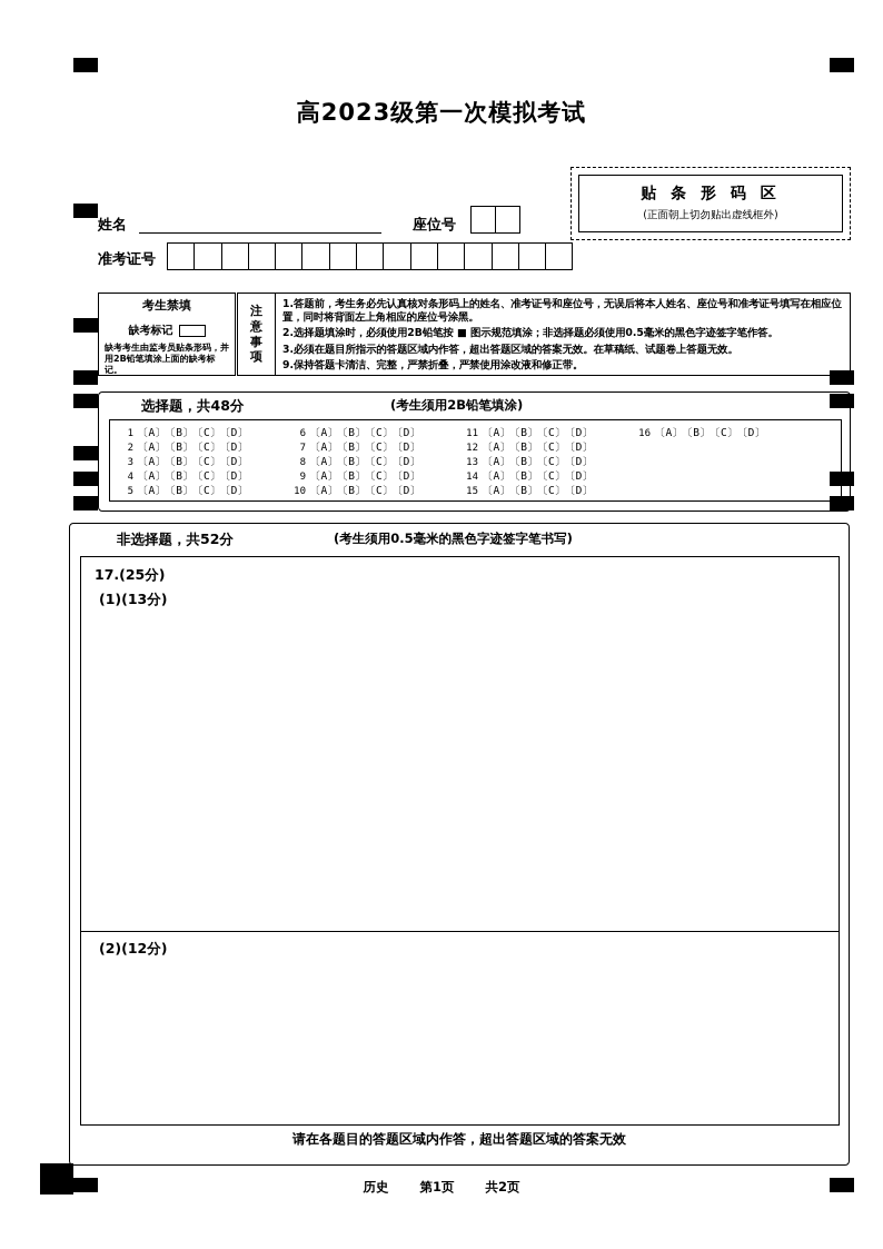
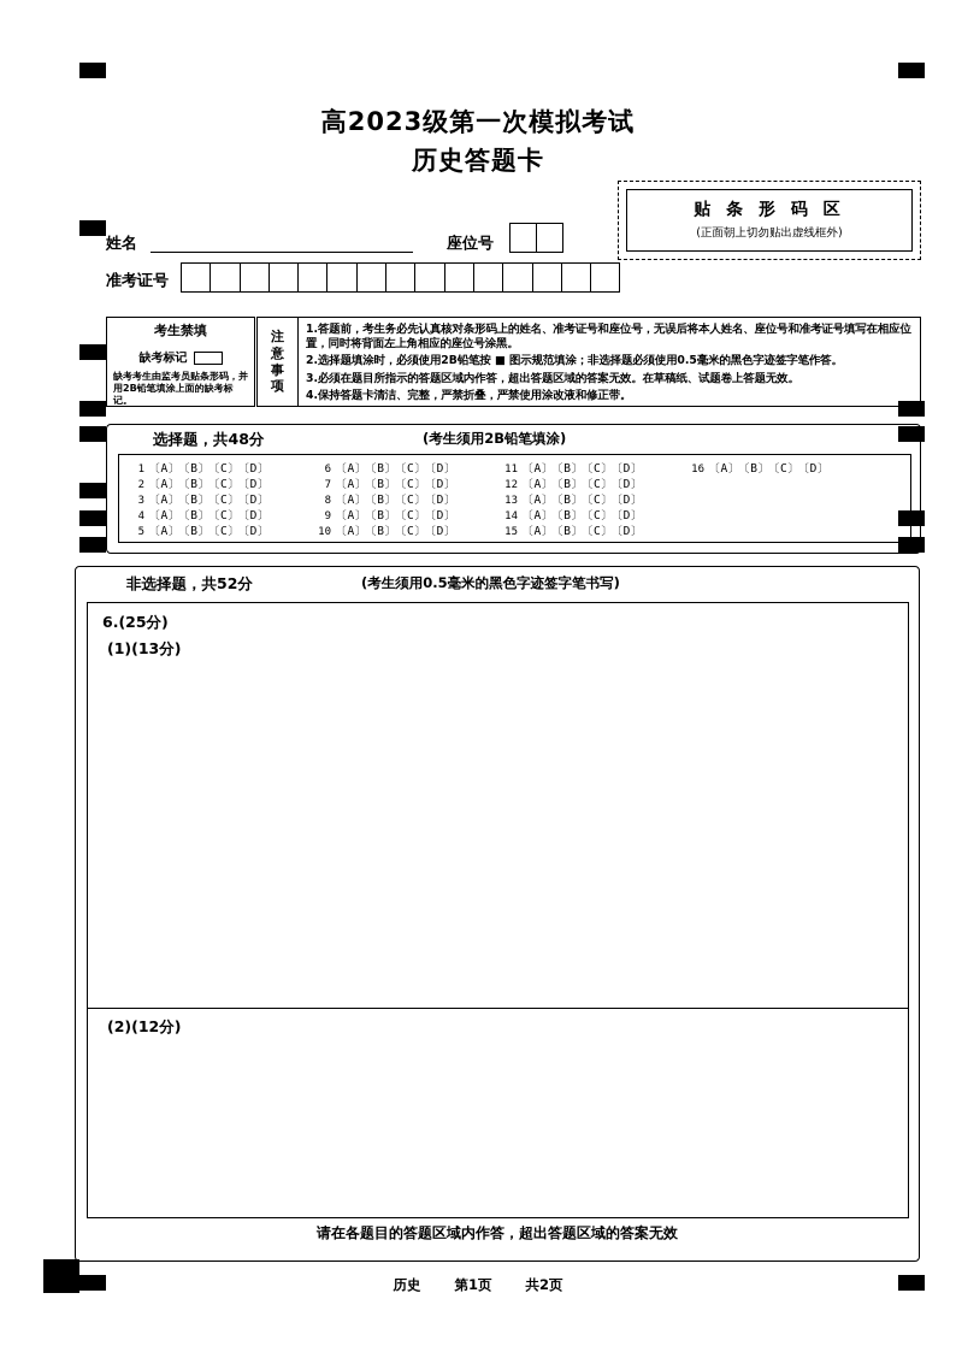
  高2023级第一次模拟考试
+ 历史答题卡
  贴 条 形 码 区
  (正面朝上切勿贴出虚线框外)
  姓名
  座位号
  准考证号
  考生禁填
  缺考标记
  缺考考生由监考员贴条形码，并用2B铅笔填涂上面的缺考标记。
  注
  意
  事
  项
  1.答题前，考生务必先认真核对条形码上的姓名、准考证号和座位号，无误后将本人姓名、座位号和准考证号填写在相应位置，同时将背面左上角相应的座位号涂黑。
  2.选择题填涂时，必须使用2B铅笔按 ■ 图示规范填涂；非选择题必须使用0.5毫米的黑色字迹签字笔作答。
  3.必须在题目所指示的答题区域内作答，超出答题区域的答案无效。在草稿纸、试题卷上答题无效。
- 9.保持答题卡清洁、完整，严禁折叠，严禁使用涂改液和修正带。
+ 4.保持答题卡清洁、完整，严禁折叠，严禁使用涂改液和修正带。
  选择题，共48分
  (考生须用2B铅笔填涂)
  1
  〔A〕〔B〕〔C〕〔D〕
  2
  〔A〕〔B〕〔C〕〔D〕
  3
  〔A〕〔B〕〔C〕〔D〕
  4
  〔A〕〔B〕〔C〕〔D〕
  5
  〔A〕〔B〕〔C〕〔D〕
  6
  〔A〕〔B〕〔C〕〔D〕
  7
  〔A〕〔B〕〔C〕〔D〕
  8
  〔A〕〔B〕〔C〕〔D〕
  9
  〔A〕〔B〕〔C〕〔D〕
  10
  〔A〕〔B〕〔C〕〔D〕
  11
  〔A〕〔B〕〔C〕〔D〕
  12
  〔A〕〔B〕〔C〕〔D〕
  13
  〔A〕〔B〕〔C〕〔D〕
  14
  〔A〕〔B〕〔C〕〔D〕
  15
  〔A〕〔B〕〔C〕〔D〕
  16
  〔A〕〔B〕〔C〕〔D〕
  非选择题，共52分
  (考生须用0.5毫米的黑色字迹签字笔书写)
- 17.(25分)
+ 6.(25分)
  (1)(13分)
  (2)(12分)
  请在各题目的答题区域内作答，超出答题区域的答案无效
  历史 第1页 共2页
